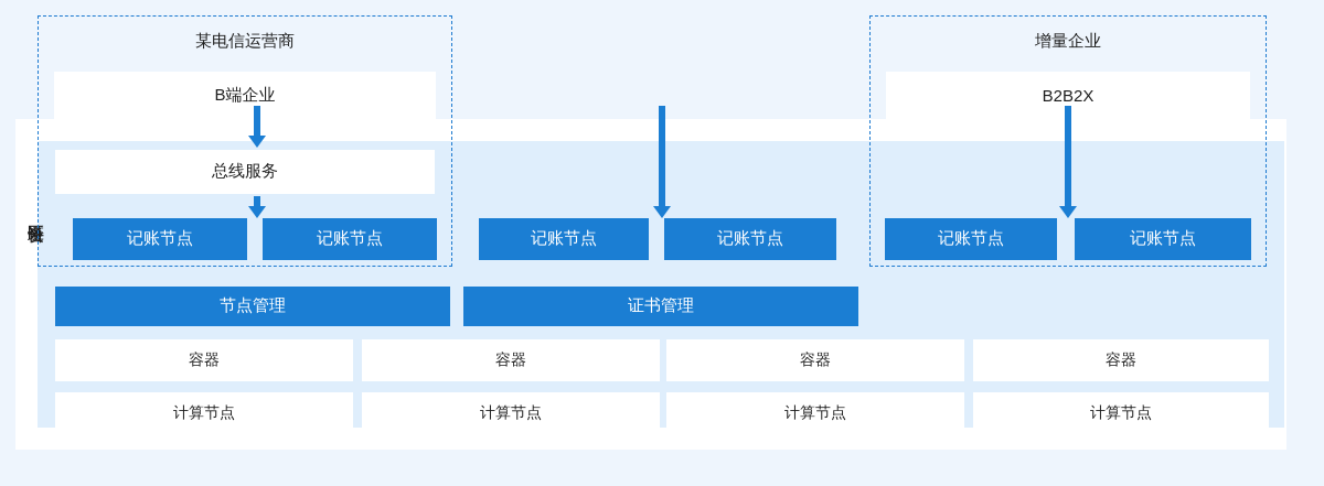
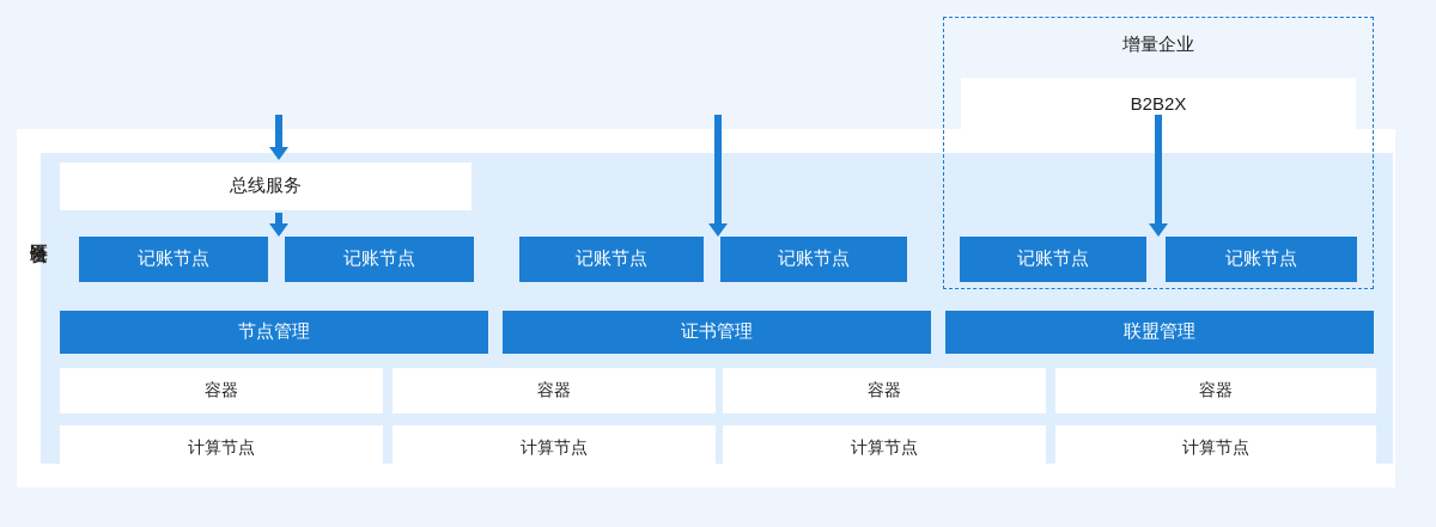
- 某电信运营商
- B端企业
  增量企业
  B2B2X
  总线服务
  记账节点
  记账节点
  记账节点
  记账节点
  记账节点
  记账节点
  节点管理
  证书管理
+ 联盟管理
  容器
  容器
  容器
  容器
  计算节点
  计算节点
  计算节点
  计算节点
